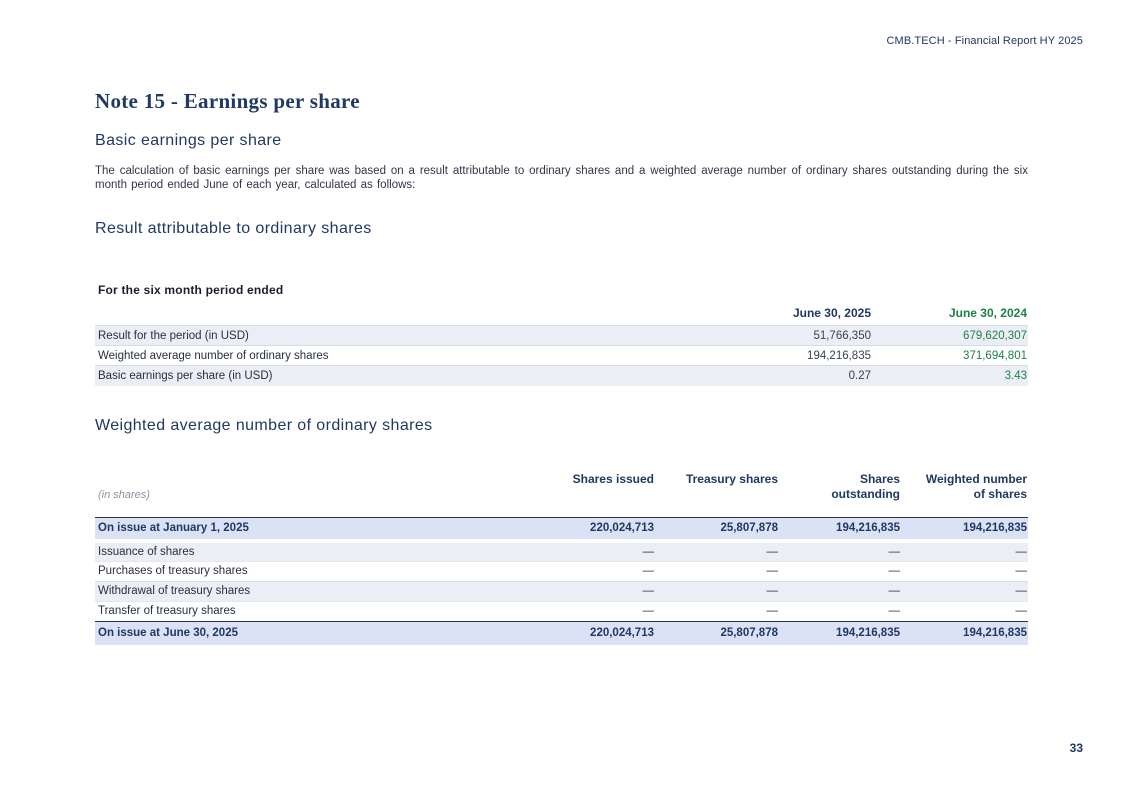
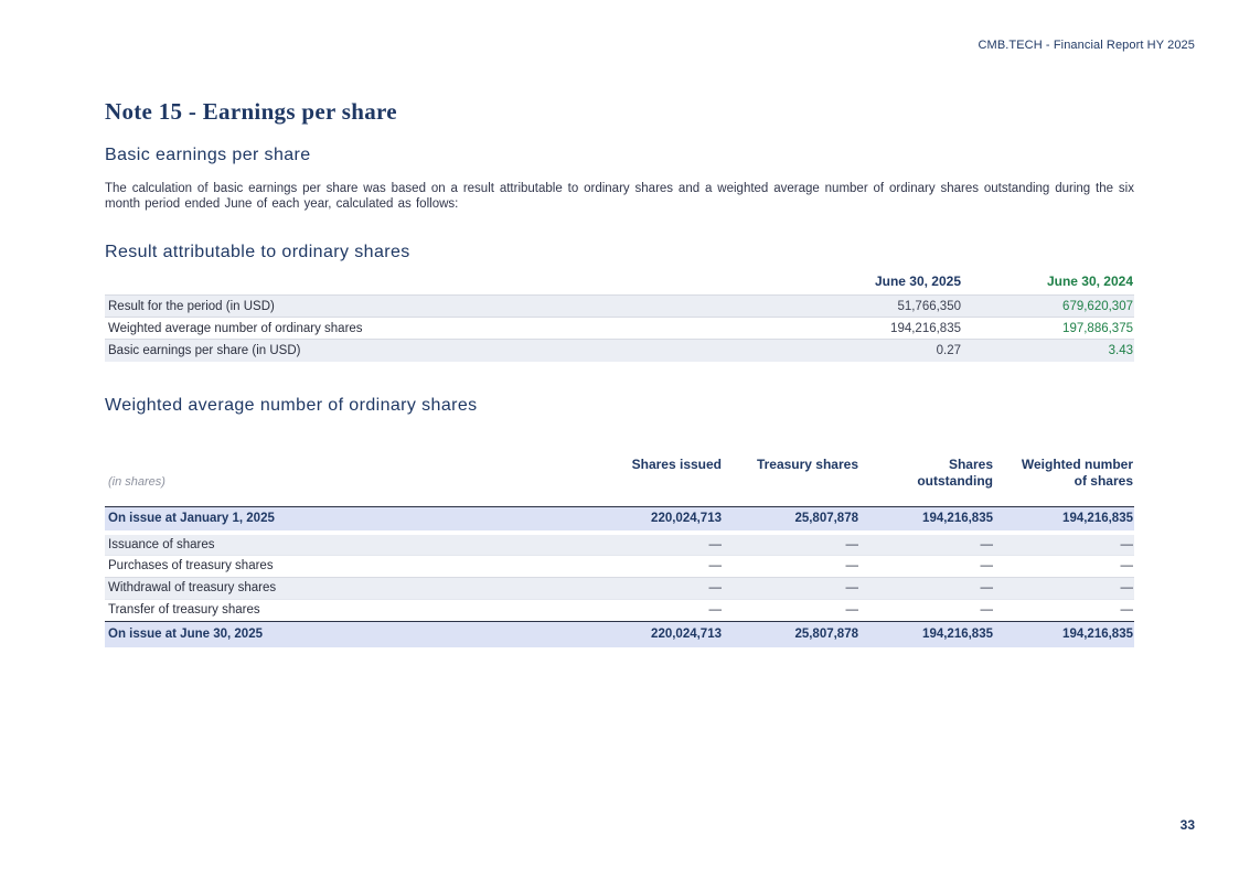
  CMB.TECH - Financial Report HY 2025
  Note 15 - Earnings per share
  Basic earnings per share
  The calculation of basic earnings per share was based on a result attributable to ordinary shares and a weighted average number of ordinary shares outstanding during the six month period ended June of each year, calculated as follows:
  Result attributable to ordinary shares
- For the six month period ended
  	June 30, 2025	June 30, 2024
  Result for the period (in USD)	51,766,350	679,620,307
- Weighted average number of ordinary shares	194,216,835	371,694,801
+ Weighted average number of ordinary shares	194,216,835	197,886,375
  Basic earnings per share (in USD)	0.27	3.43
  Weighted average number of ordinary shares
  (in shares)	Shares issued	Treasury shares	Shares outstanding	Weighted number of shares
  On issue at January 1, 2025	220,024,713	25,807,878	194,216,835	194,216,835
  Issuance of shares	—	—	—	—
  Purchases of treasury shares	—	—	—	—
  Withdrawal of treasury shares	—	—	—	—
  Transfer of treasury shares	—	—	—	—
  On issue at June 30, 2025	220,024,713	25,807,878	194,216,835	194,216,835
  33
